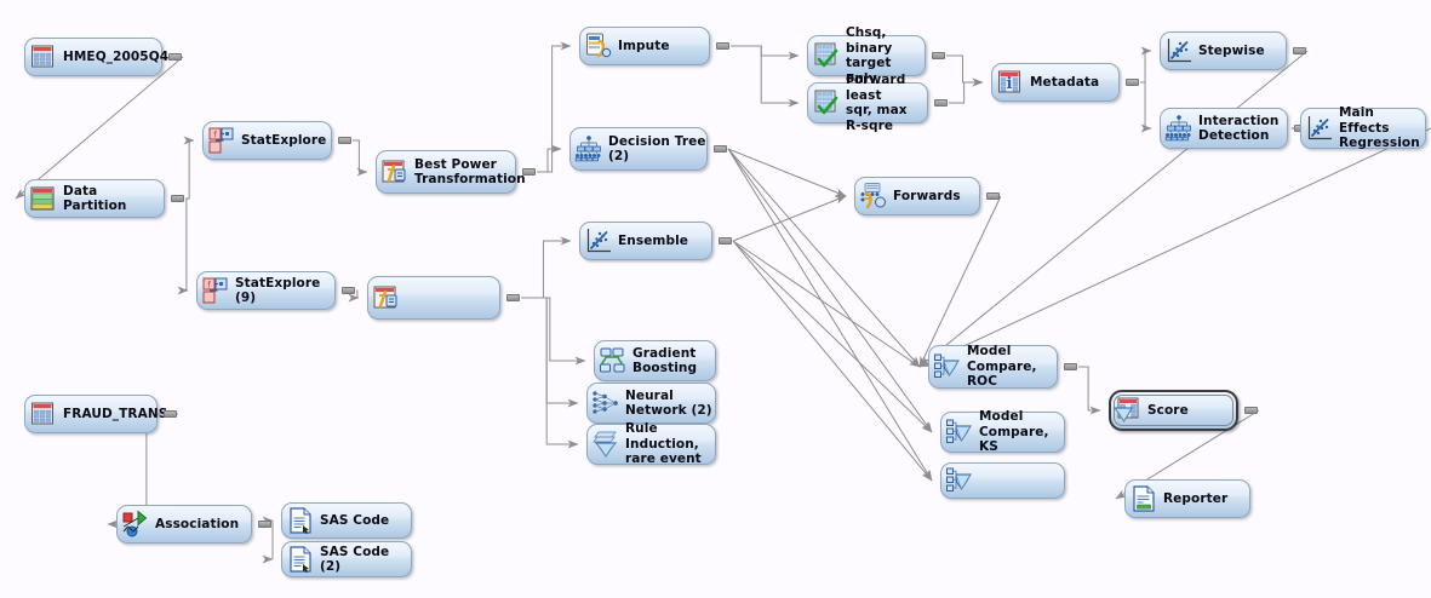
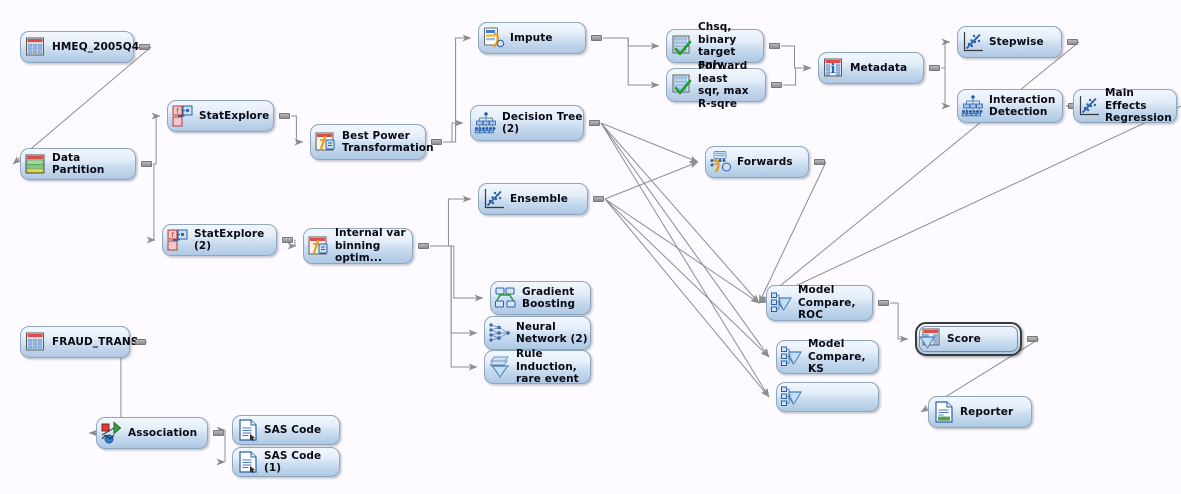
  HMEQ_2005Q4
  Data Partition
  FRAUD_TRAN
  f
  StatExplore
  f
- StatExplore (9)
+ StatExplore (2)
  Best Power
  Transformation
+ Internal var
+ binning optim...
  Impute
  Decision Tree
  (2)
  Ensemble
  Gradient
  Boosting
  Neural
  Network (2)
  Rule Induction,
  rare event
  Chsq, binary
  target only
  Forward least
  sqr, max R-sqre
  Forwards
  i
  Metadata
  Stepwise
  Interaction
  Detection
  Main Effects
  Regression
  Model
  Compare, ROC
  Model
  Compare, KS
  Score
  Reporter
  Association
  SAS Code
- SAS Code (2)
+ SAS Code (1)
